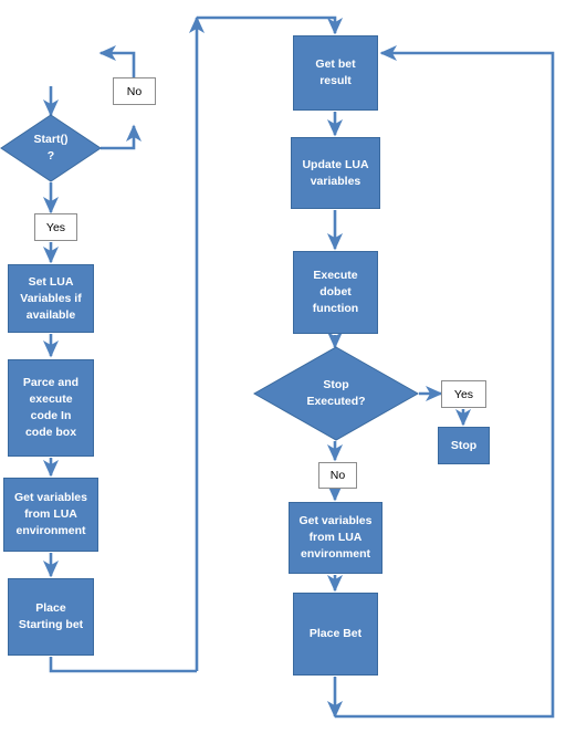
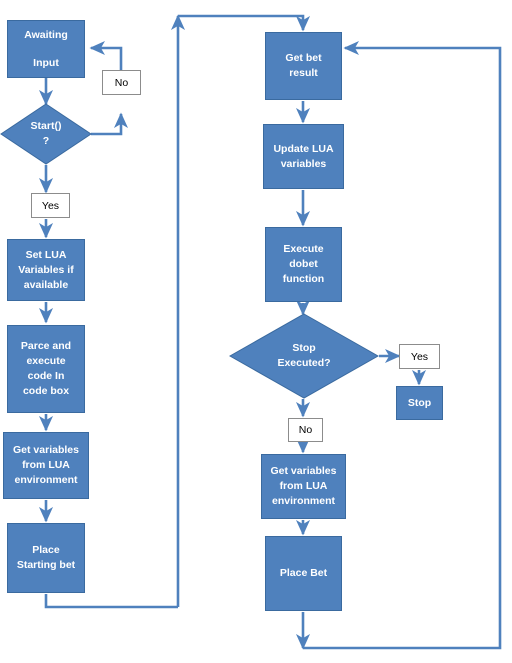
+ Awaiting
+ Input
  Start()
  ?
  No
  Yes
  Set LUA
  Variables if
  available
  Parce and
  execute
  code In
  code box
  Get variables
  from LUA
  environment
  Place
  Starting bet
  Get bet
  result
  Update LUA
  variables
  Execute
  dobet
  function
  Stop
  Executed?
  Yes
  Stop
  No
  Get variables
  from LUA
  environment
  Place Bet
